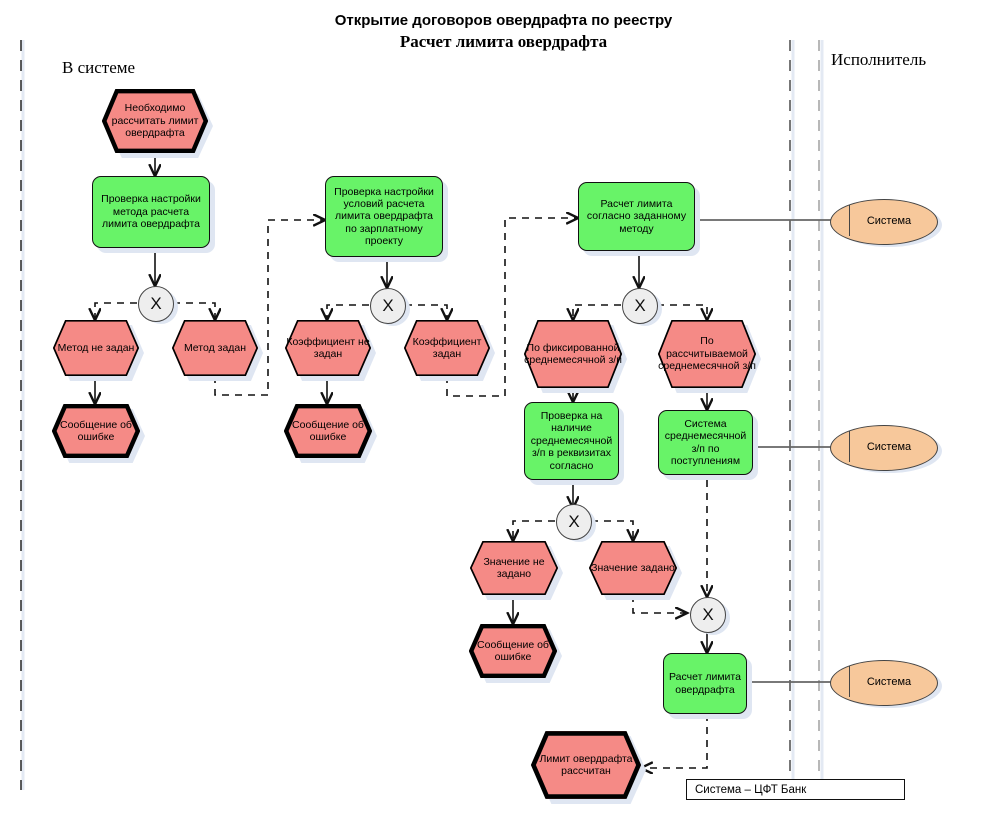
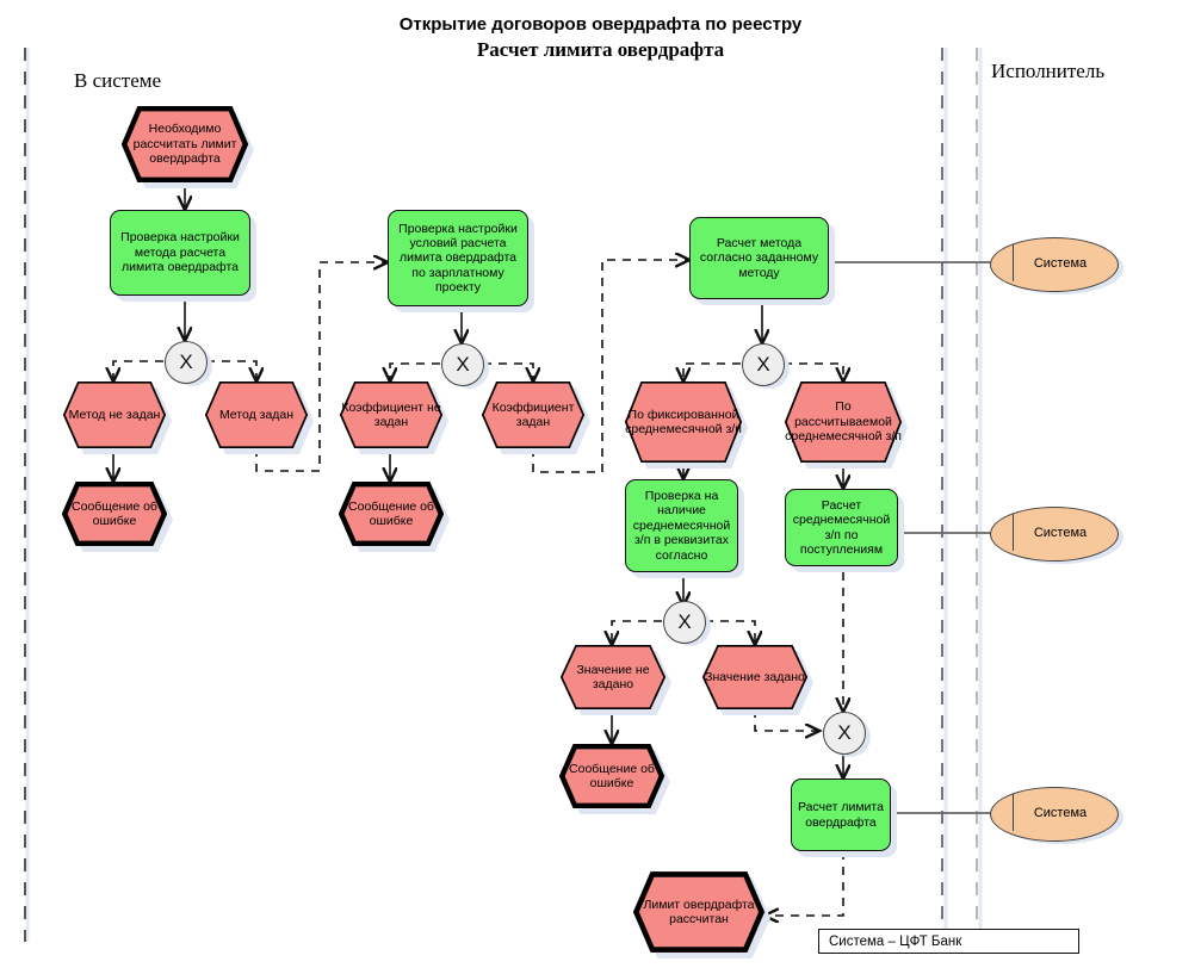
  Открытие договоров овердрафта по реестру
  Расчет лимита овердрафта
  В системе
  Исполнитель
  Необходимо рассчитать лимит овердрафта
  Проверка настройки метода расчета лимита овердрафта
  X
  Метод не задан
  Метод задан
  Сообщение об ошибке
  Проверка настройки условий расчета лимита овердрафта по зарплатному проекту
  X
  Коэффициент не задан
  Коэффициент задан
  Сообщение об ошибке
- Расчет лимита согласно заданному методу
+ Расчет метода согласно заданному методу
  X
  По фиксированной среднемесячной з/п
  По рассчитываемой среднемесячной з/п
  Проверка на наличие среднемесячной з/п в реквизитах согласно
- Система среднемесячной з/п по поступлениям
+ Расчет среднемесячной з/п по поступлениям
  X
  Значение не задано
  Значение задано
  Сообщение об ошибке
  X
  Расчет лимита овердрафта
  Лимит овердрафта рассчитан
  Система
  Система
  Система
  Система – ЦФТ Банк
